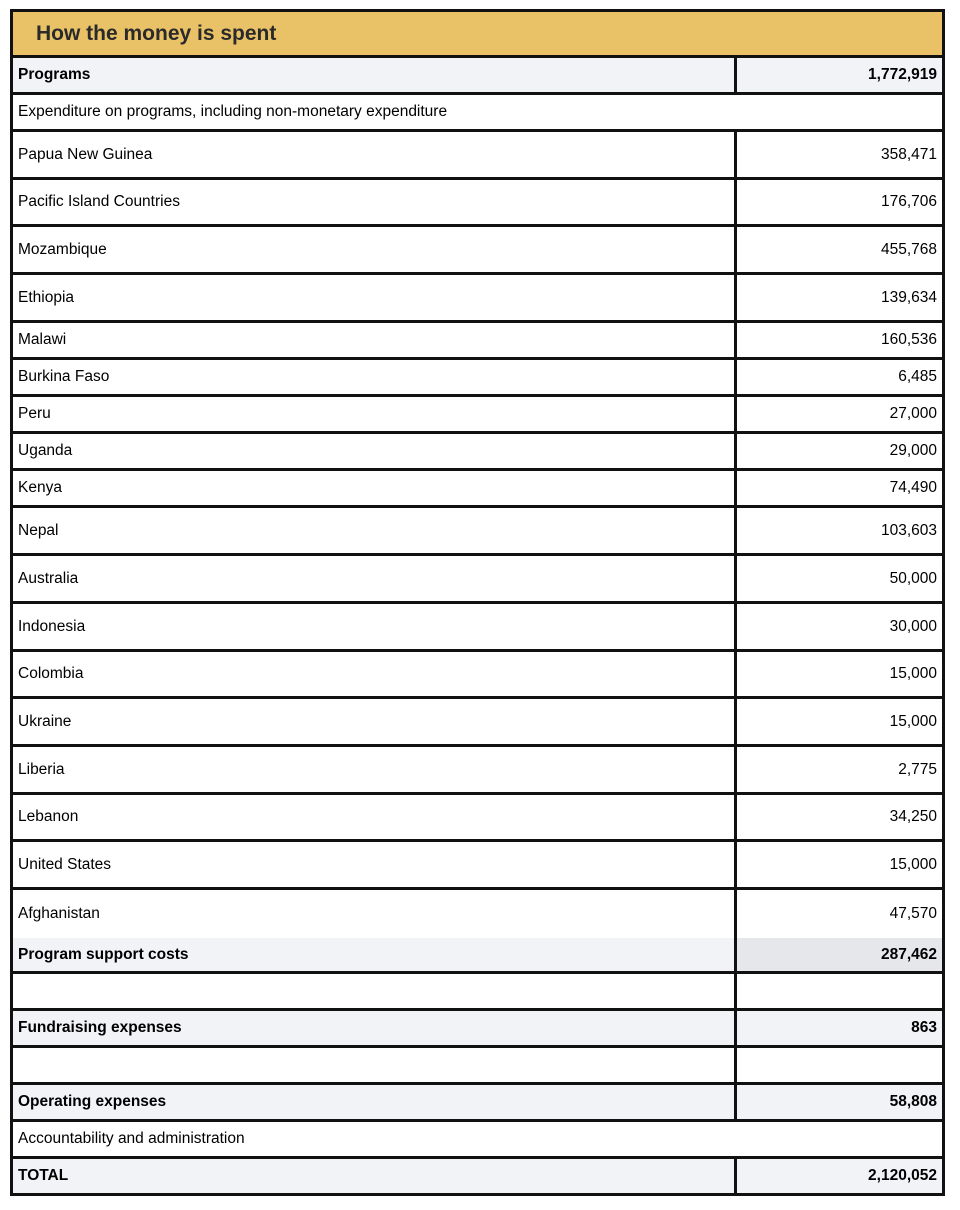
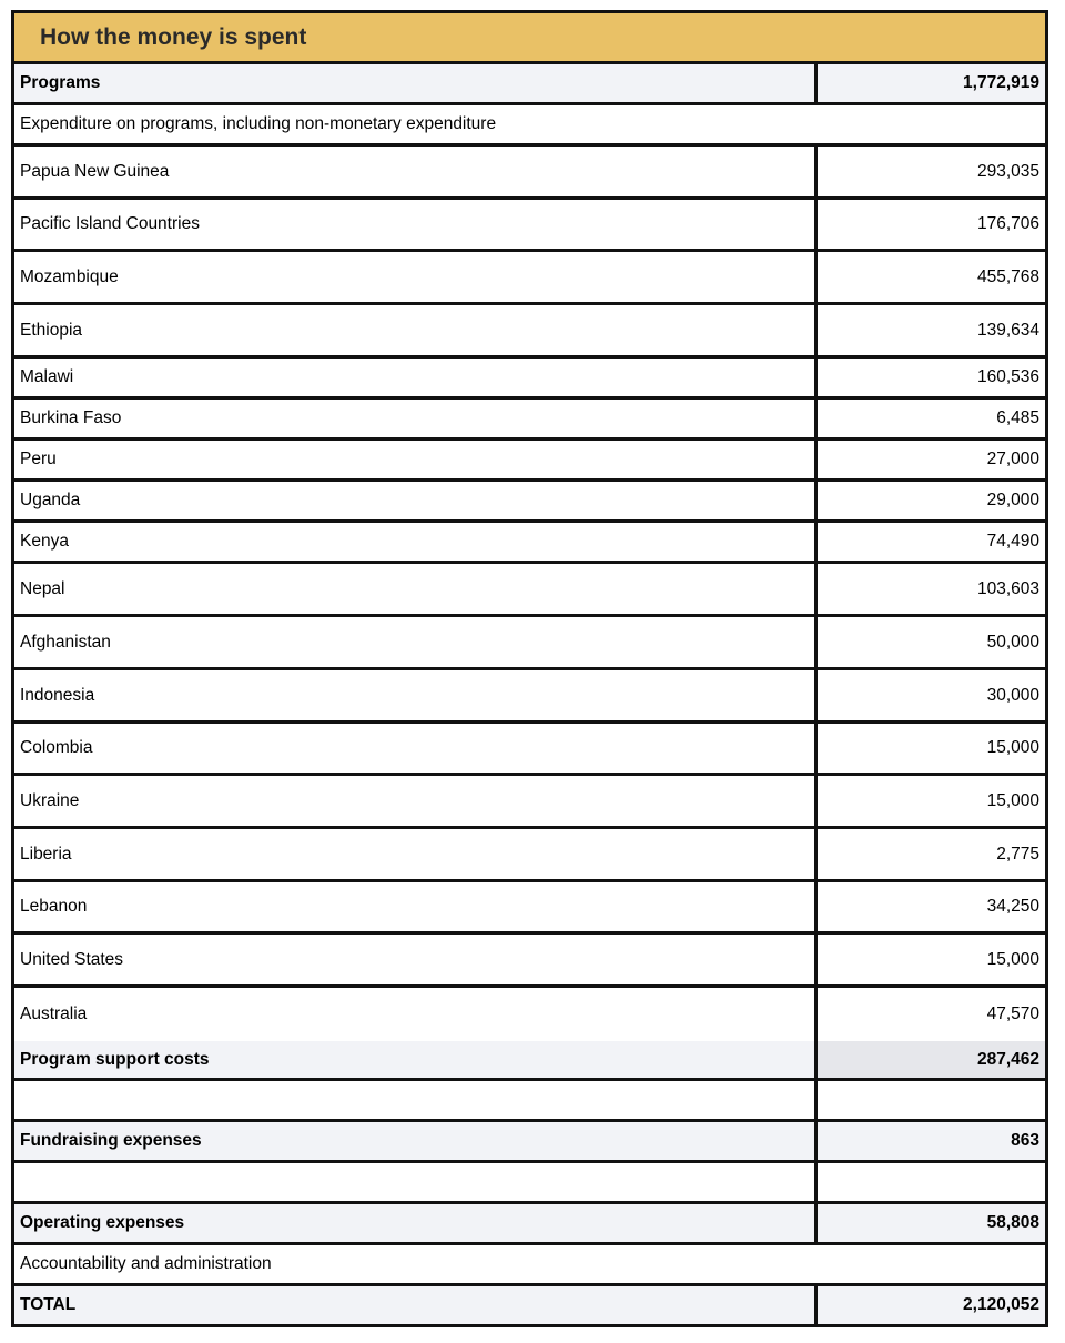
  How the money is spent
  Programs
  1,772,919
  Expenditure on programs, including non-monetary expenditure
  Papua New Guinea
- 358,471
+ 293,035
  Pacific Island Countries
  176,706
  Mozambique
  455,768
  Ethiopia
  139,634
  Malawi
  160,536
  Burkina Faso
  6,485
  Peru
  27,000
  Uganda
  29,000
  Kenya
  74,490
  Nepal
  103,603
- Australia
+ Afghanistan
  50,000
  Indonesia
  30,000
  Colombia
  15,000
  Ukraine
  15,000
  Liberia
  2,775
  Lebanon
  34,250
  United States
  15,000
- Afghanistan
+ Australia
  47,570
  Program support costs
  287,462
  Fundraising expenses
  863
  Operating expenses
  58,808
  Accountability and administration
  TOTAL
  2,120,052
